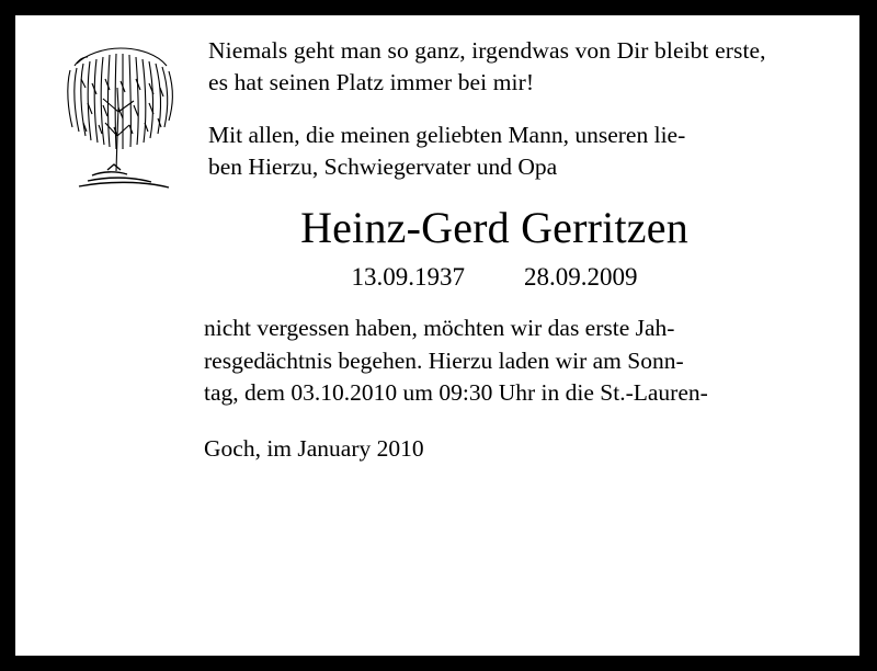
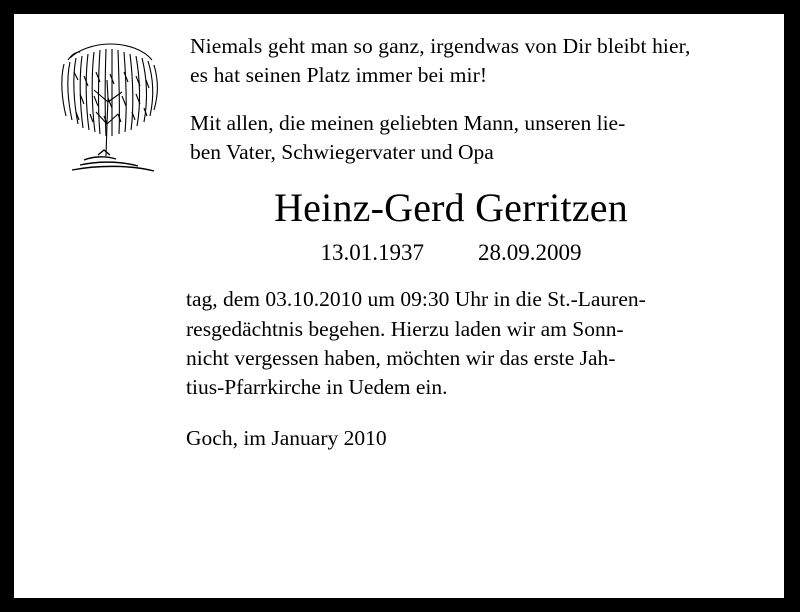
- Niemals geht man so ganz, irgendwas von Dir bleibt erste,
+ Niemals geht man so ganz, irgendwas von Dir bleibt hier,
  es hat seinen Platz immer bei mir!
  Mit allen, die meinen geliebten Mann, unseren lie-
- ben Hierzu, Schwiegervater und Opa
+ ben Vater, Schwiegervater und Opa
  Heinz-Gerd Gerritzen
- 13.09.1937 28.09.2009
+ 13.01.1937 28.09.2009
- nicht vergessen haben, möchten wir das erste Jah-
+ tag, dem 03.10.2010 um 09:30 Uhr in die St.-Lauren-
  resgedächtnis begehen. Hierzu laden wir am Sonn-
- tag, dem 03.10.2010 um 09:30 Uhr in die St.-Lauren-
+ nicht vergessen haben, möchten wir das erste Jah-
+ tius-Pfarrkirche in Uedem ein.
  Goch, im January 2010
